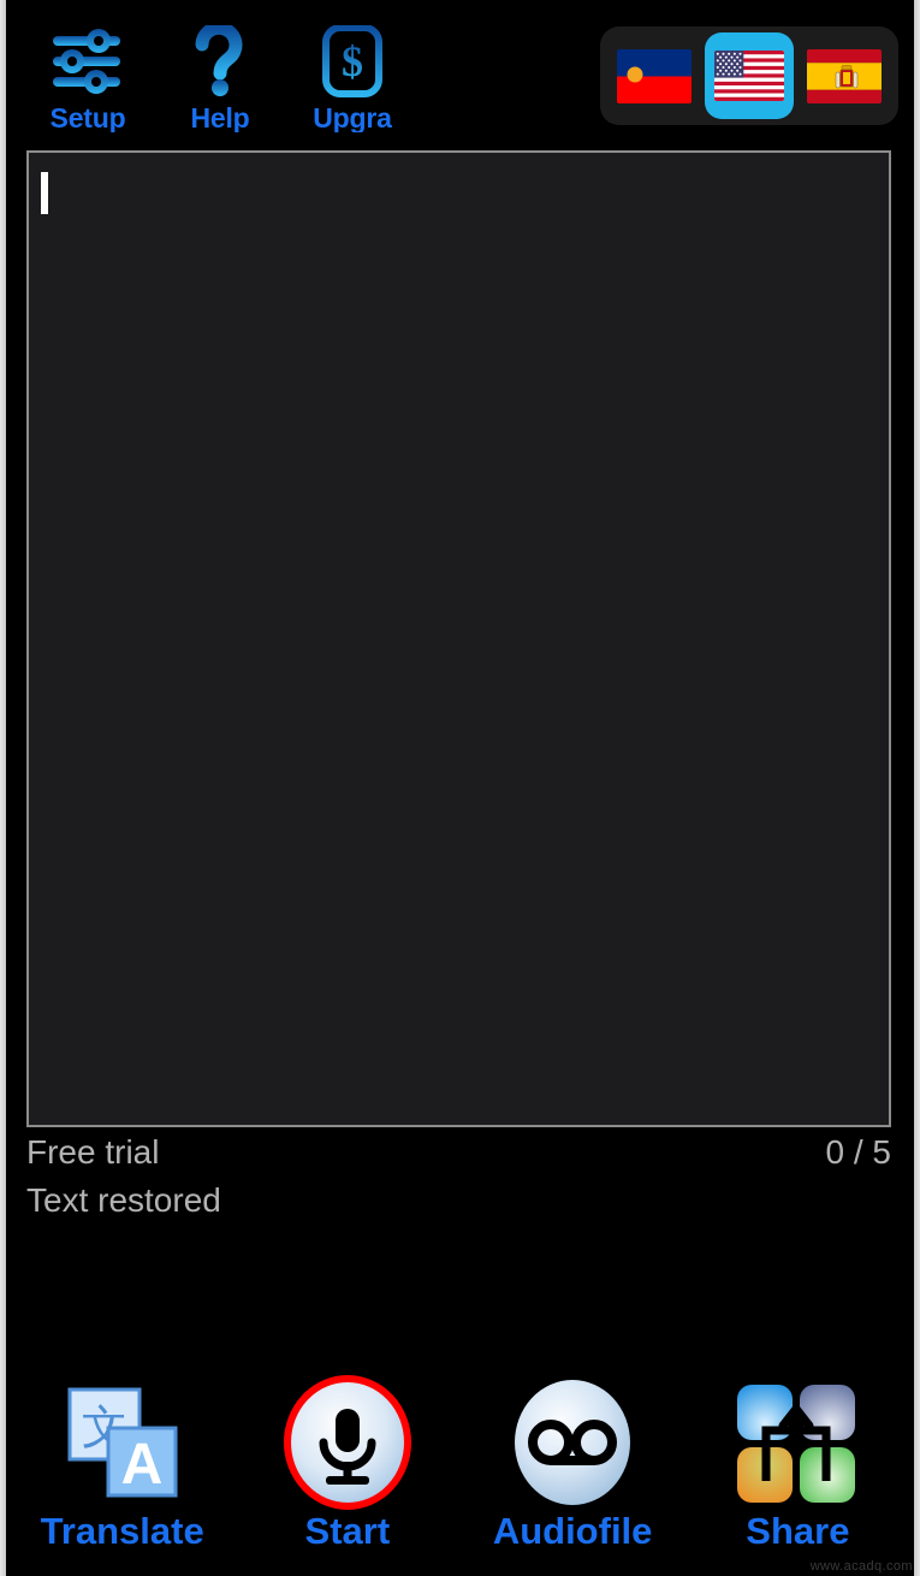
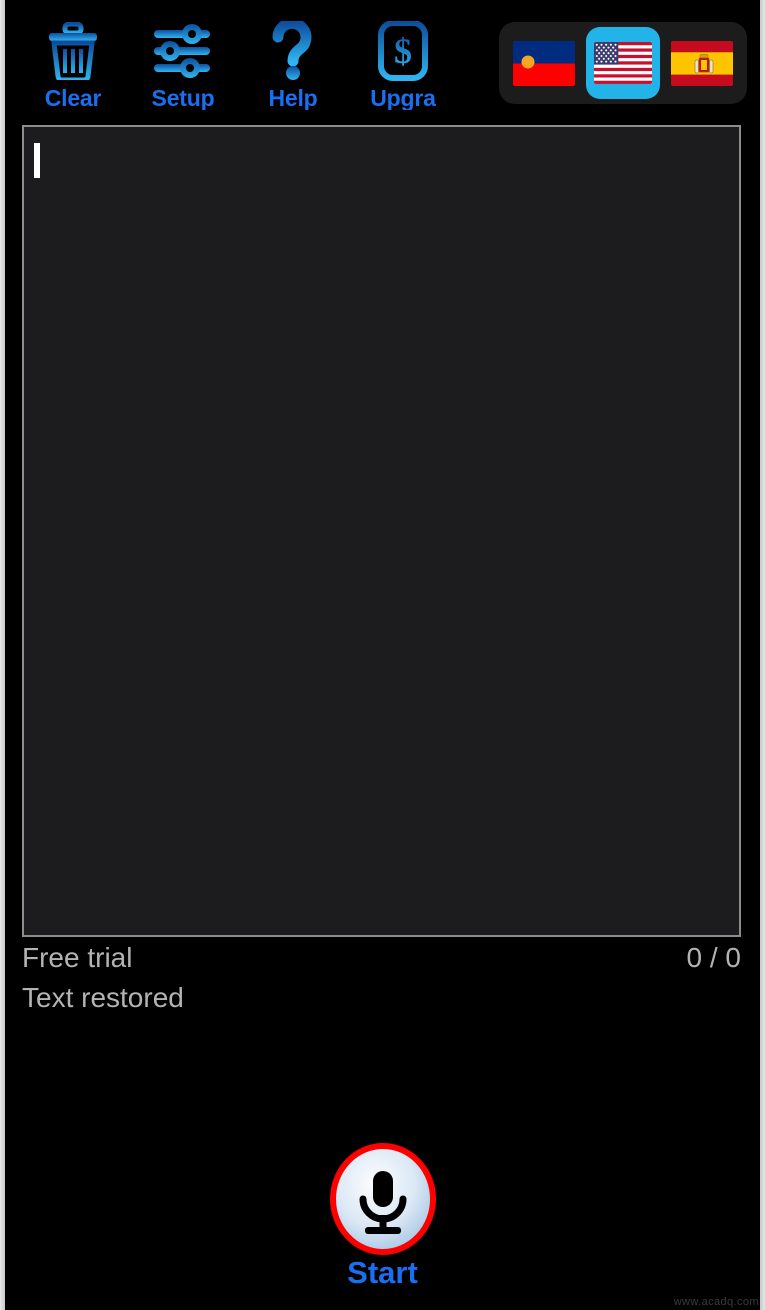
+ Clear
  Setup
  Help
  $
  Upgra
  Free trial
- 0 / 5
+ 0 / 0
  Text restored
- 文
- A
- Translate
  Start
- Audiofile
- Share
  www.acadq.com
